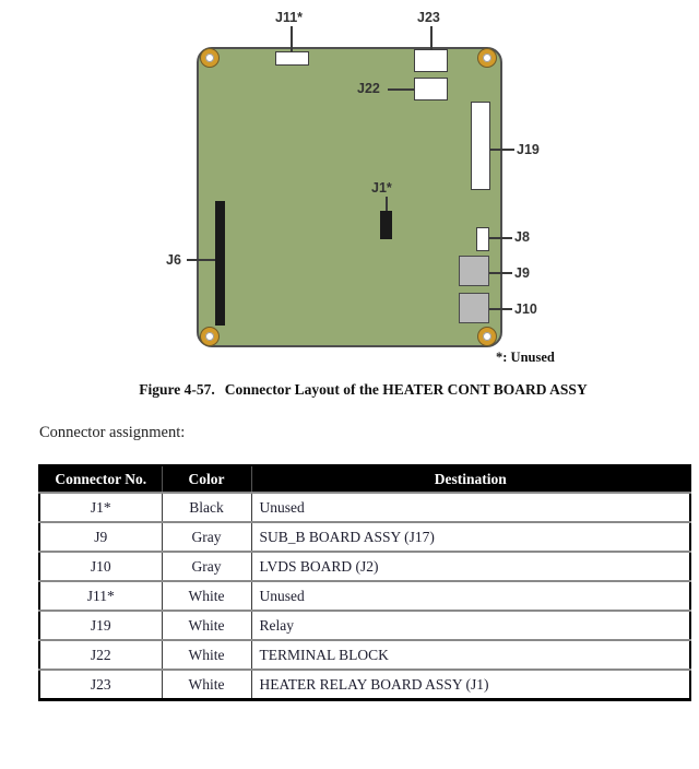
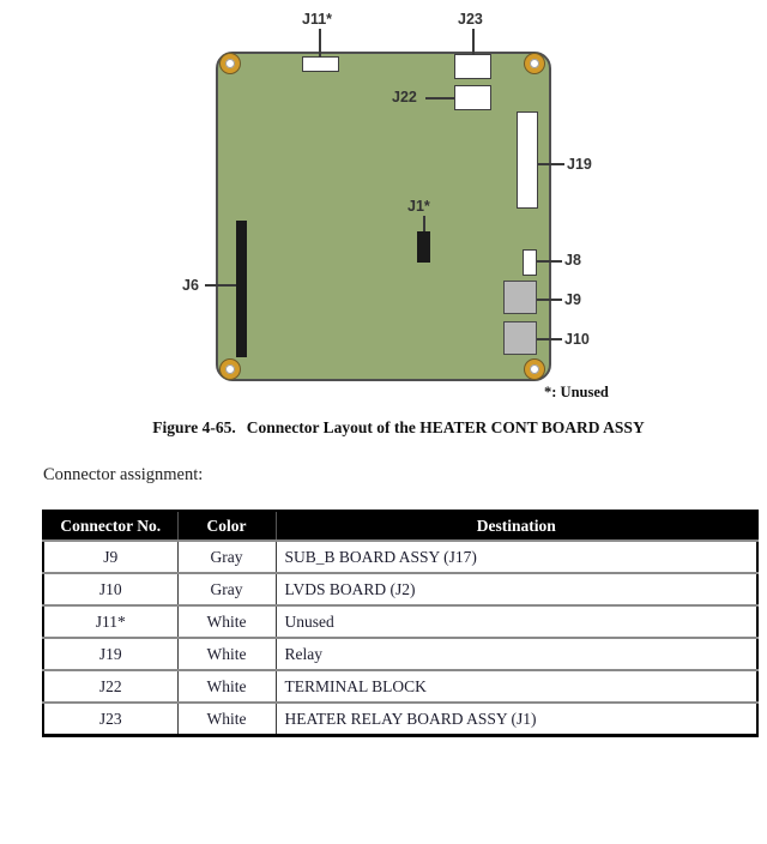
  J11*
  J23
  J22
  J19
  J1*
  J6
  J8
  J9
  J10
  *: Unused
- Figure 4-57. Connector Layout of the HEATER CONT BOARD ASSY
+ Figure 4-65. Connector Layout of the HEATER CONT BOARD ASSY
  Connector assignment:
  Connector No.	Color	Destination
- J1*	Black	Unused
  J9	Gray	SUB_B BOARD ASSY (J17)
  J10	Gray	LVDS BOARD (J2)
  J11*	White	Unused
  J19	White	Relay
  J22	White	TERMINAL BLOCK
  J23	White	HEATER RELAY BOARD ASSY (J1)
